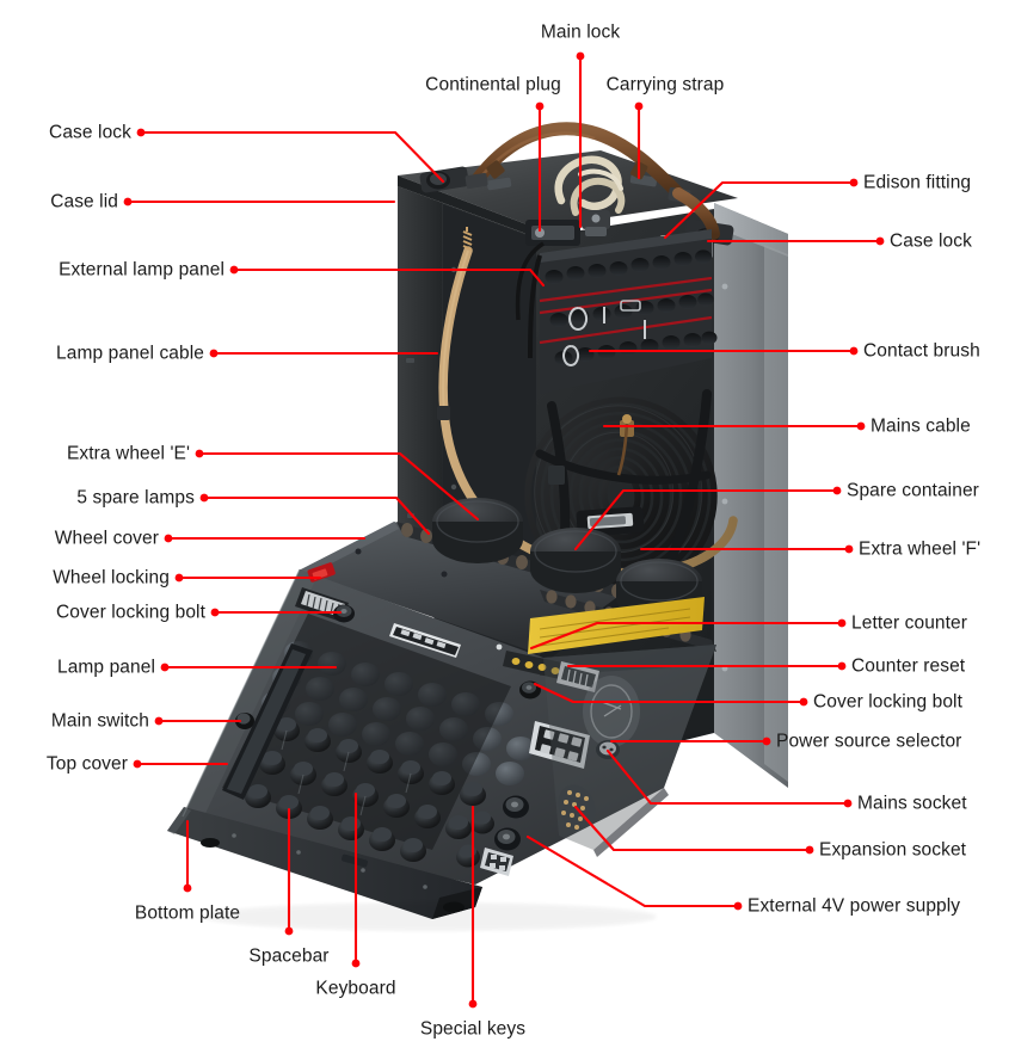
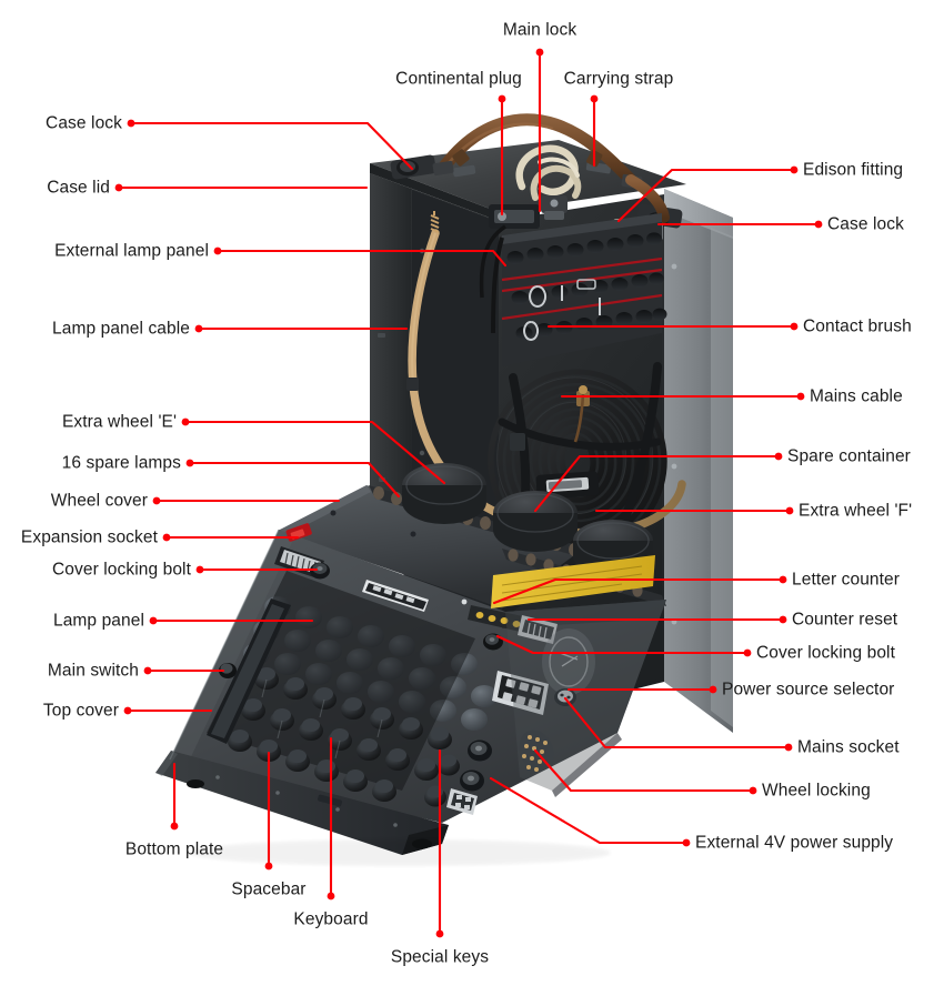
  Main lock
  Continental plug
  Carrying strap
  Case lock
  Case lid
  External lamp panel
  Lamp panel cable
  Extra wheel 'E'
- 5 spare lamps
+ 16 spare lamps
  Wheel cover
- Wheel locking
+ Expansion socket
  Cover locking bolt
  Lamp panel
  Main switch
  Top cover
  Edison fitting
  Case lock
  Contact brush
  Mains cable
  Spare container
  Extra wheel 'F'
  Letter counter
  Counter reset
  Cover locking bolt
  Power source selector
  Mains socket
- Expansion socket
+ Wheel locking
  External 4V power supply
  Bottom plate
  Spacebar
  Keyboard
  Special keys
